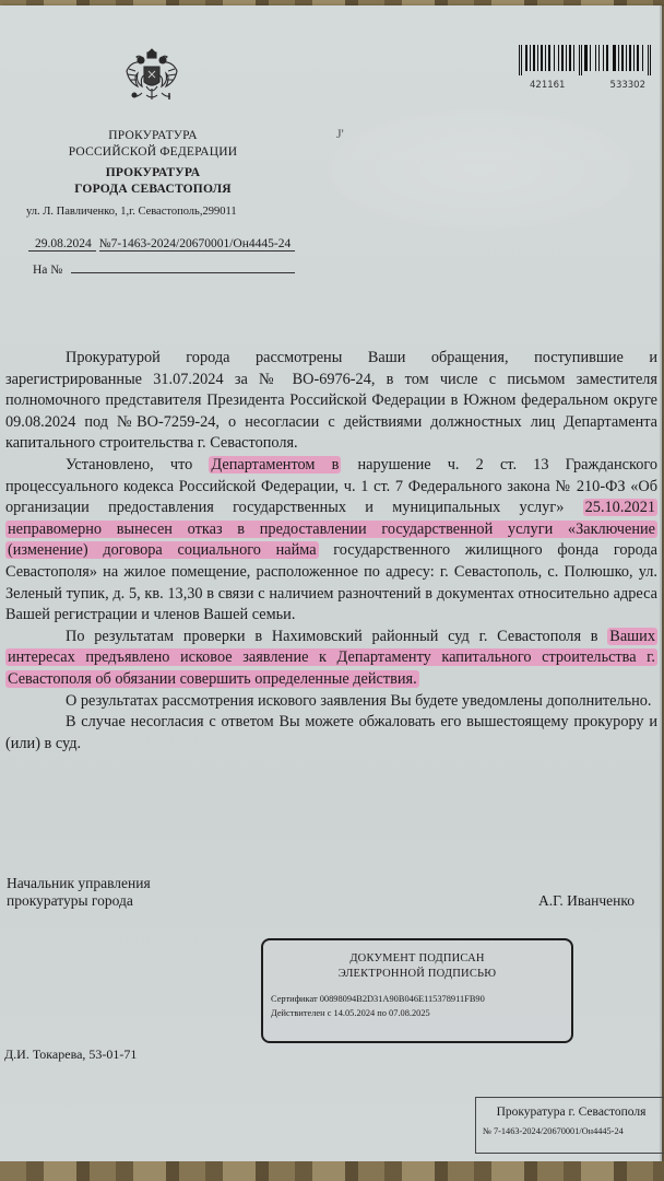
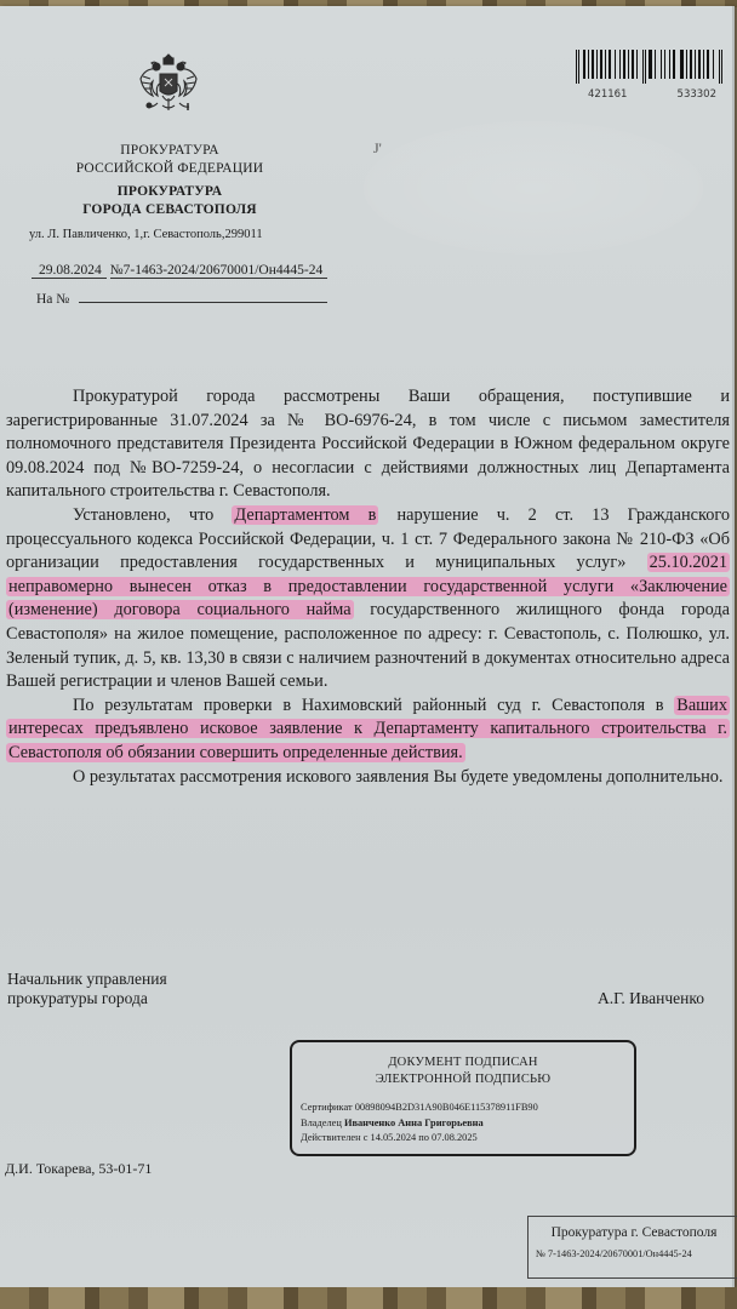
  ПРОКУРАТУРА
  РОССИЙСКОЙ ФЕДЕРАЦИИ
  ПРОКУРАТУРА
  ГОРОДА СЕВАСТОПОЛЯ
  ул. Л. Павличенко, 1,г. Севастополь,299011
  29.08.2024 №7-1463-2024/20670001/Он4445-24
  На №
  J'
  421161
  533302
  Прокуратурой города рассмотрены Ваши обращения, поступившие и зарегистрированные 31.07.2024 за № ВО-6976-24, в том числе с письмом заместителя полномочного представителя Президента Российской Федерации в Южном федеральном округе 09.08.2024 под №ВО-7259-24, о несогласии с действиями должностных лиц Департамента капитального строительства г. Севастополя.
  Установлено, что Департаментом в нарушение ч. 2 ст. 13 Гражданского процессуального кодекса Российской Федерации, ч. 1 ст. 7 Федерального закона № 210-ФЗ «Об организации предоставления государственных и муниципальных услуг» 25.10.2021 неправомерно вынесен отказ в предоставлении государственной услуги «Заключение (изменение) договора социального найма государственного жилищного фонда города Севастополя» на жилое помещение, расположенное по адресу: г. Севастополь, с. Полюшко, ул. Зеленый тупик, д. 5, кв. 13,30 в связи с наличием разночтений в документах относительно адреса Вашей регистрации и членов Вашей семьи.
  По результатам проверки в Нахимовский районный суд г. Севастополя в Ваших интересах предъявлено исковое заявление к Департаменту капитального строительства г. Севастополя об обязании совершить определенные действия.
  О результатах рассмотрения искового заявления Вы будете уведомлены дополнительно.
- В случае несогласия с ответом Вы можете обжаловать его вышестоящему прокурору и (или) в суд.
  Начальник управления
  прокуратуры города
  А.Г. Иванченко
  ДОКУМЕНТ ПОДПИСАН
  ЭЛЕКТРОННОЙ ПОДПИСЬЮ
  Сертификат 00898094B2D31A90B046E115378911FB90
+ Владелец Иванченко Анна Григорьевна
  Действителен с 14.05.2024 по 07.08.2025
  Д.И. Токарева, 53-01-71
  Прокуратура г. Севастополя
  № 7-1463-2024/20670001/Он4445-24
